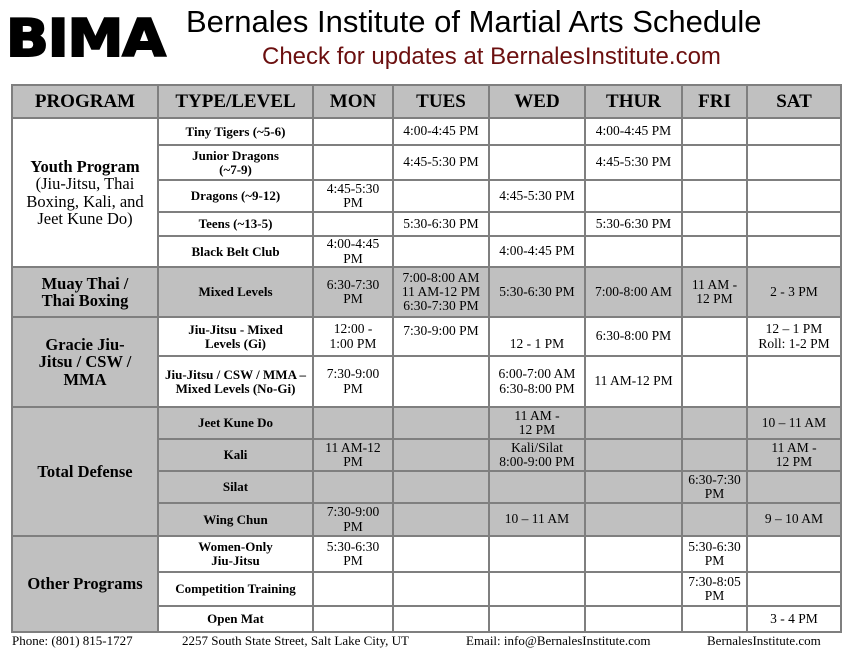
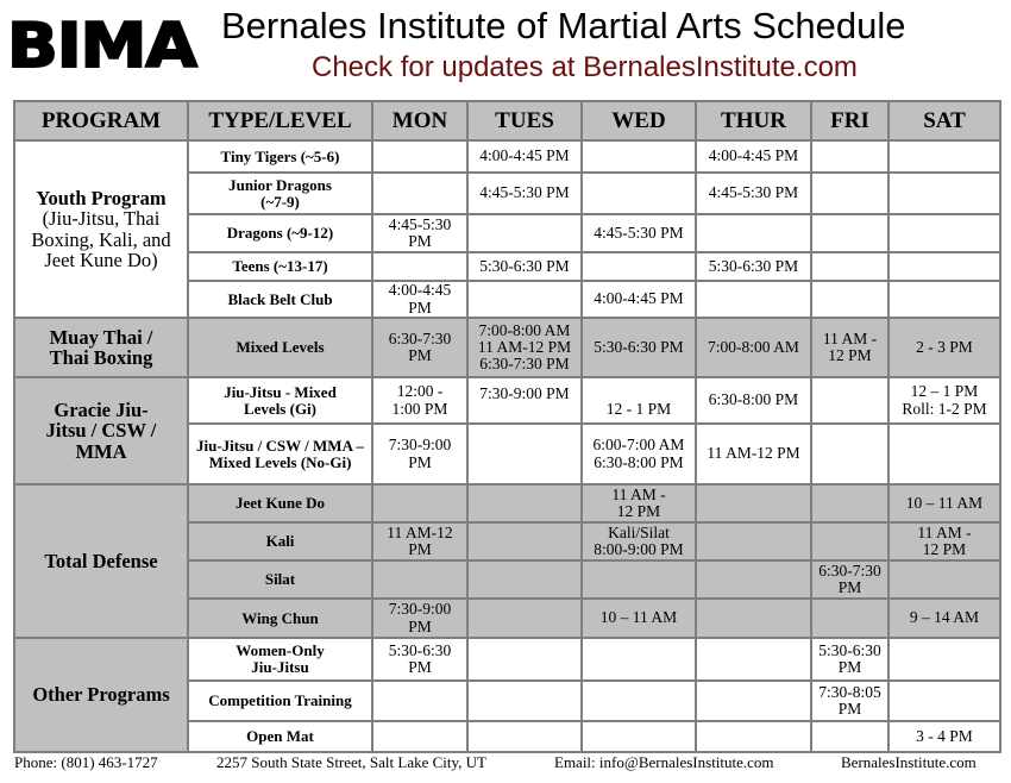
  BIMA
  Bernales Institute of Martial Arts Schedule
  Check for updates at BernalesInstitute.com
  PROGRAM	TYPE/LEVEL	MON	TUES	WED	THUR	FRI	SAT
  Youth Program (Jiu-Jitsu, Thai Boxing, Kali, and Jeet Kune Do)	Tiny Tigers (~5-6)		4:00-4:45 PM		4:00-4:45 PM
  Junior Dragons (~7-9)		4:45-5:30 PM		4:45-5:30 PM
  Dragons (~9-12)	4:45-5:30 PM		4:45-5:30 PM
- Teens (~13-5)		5:30-6:30 PM		5:30-6:30 PM
+ Teens (~13-17)		5:30-6:30 PM		5:30-6:30 PM
  Black Belt Club	4:00-4:45 PM		4:00-4:45 PM
  Muay Thai / Thai Boxing	Mixed Levels	6:30-7:30 PM	7:00-8:00 AM 11 AM-12 PM 6:30-7:30 PM	5:30-6:30 PM	7:00-8:00 AM	11 AM - 12 PM	2 - 3 PM
  Gracie Jiu-Jitsu / CSW / MMA	Jiu-Jitsu - Mixed Levels (Gi)	12:00 - 1:00 PM	7:30-9:00 PM	12 - 1 PM	6:30-8:00 PM		12 – 1 PM Roll: 1-2 PM
  Jiu-Jitsu / CSW / MMA – Mixed Levels (No-Gi)	7:30-9:00 PM		6:00-7:00 AM 6:30-8:00 PM	11 AM-12 PM
  Total Defense	Jeet Kune Do			11 AM - 12 PM			10 – 11 AM
  Kali	11 AM-12 PM		Kali/Silat 8:00-9:00 PM			11 AM - 12 PM
  Silat					6:30-7:30 PM
- Wing Chun	7:30-9:00 PM		10 – 11 AM			9 – 10 AM
+ Wing Chun	7:30-9:00 PM		10 – 11 AM			9 – 14 AM
  Other Programs	Women-Only Jiu-Jitsu	5:30-6:30 PM				5:30-6:30 PM
  Competition Training					7:30-8:05 PM
  Open Mat						3 - 4 PM
- Phone: (801) 815-1727
+ Phone: (801) 463-1727
  2257 South State Street, Salt Lake City, UT
  Email: info@BernalesInstitute.com
  BernalesInstitute.com
